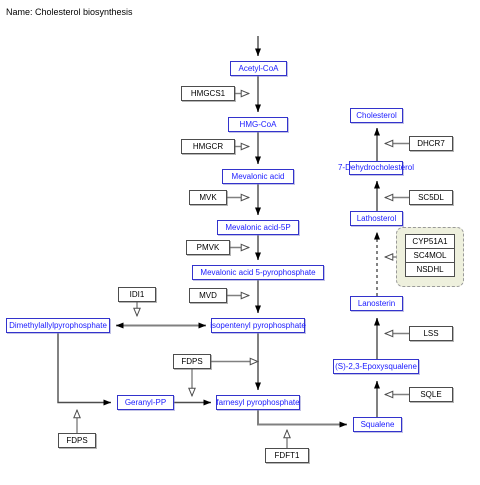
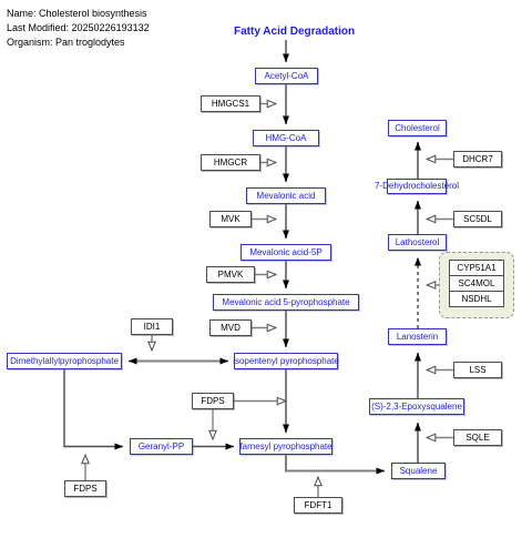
  Name: Cholesterol biosynthesis
+ Last Modified: 20250226193132
+ Organism: Pan troglodytes
+ Fatty Acid Degradation
  Acetyl-CoA
  HMG-CoA
  Mevalonic acid
  Mevalonic acid-5P
  Mevalonic acid 5-pyrophosphate
  isopentenyl pyrophosphate
  Dimethylallylpyrophosphate
  Geranyl-PP
  farnesyl pyrophosphate
  Squalene
  (S)-2,3-Epoxysqualene
  Lanosterin
  Lathosterol
  7-Dehydrocholesterol
  Cholesterol
  HMGCS1
  HMGCR
  MVK
  PMVK
  MVD
  IDI1
  FDPS
  FDPS
  FDFT1
  SQLE
  LSS
  SC5DL
  DHCR7
  CYP51A1
  SC4MOL
  NSDHL
